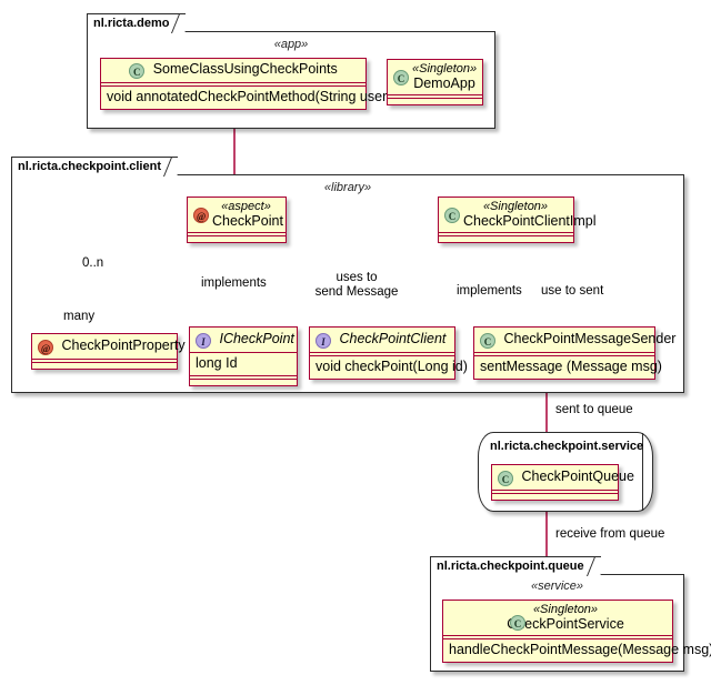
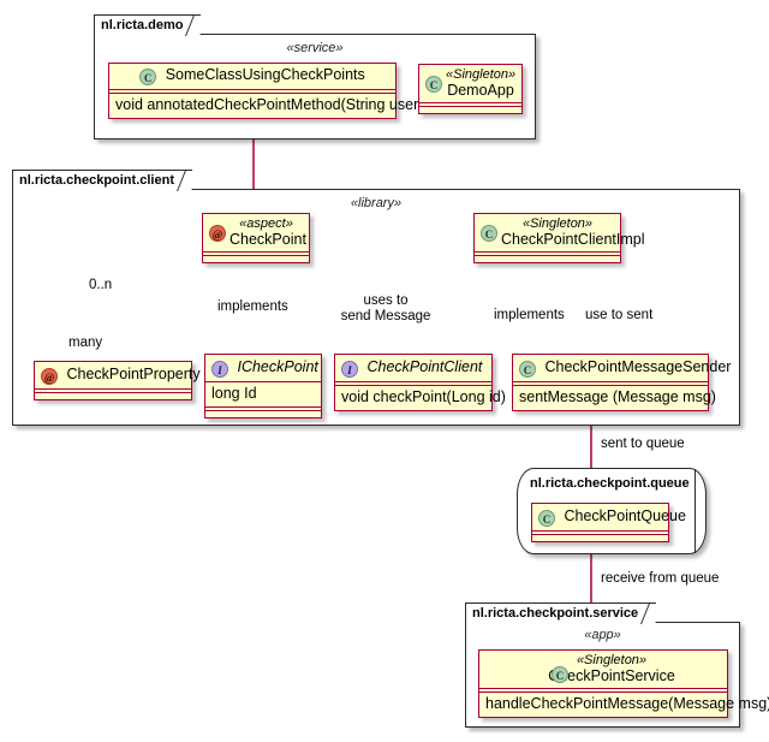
  nl.ricta.demo
- «app»
+ «service»
  C SomeClassUsingCheckPoints
  void annotatedCheckPointMethod(String user
  C
  «Singleton»
  DemoApp
  nl.ricta.checkpoint.client
  «library»
  @
  «aspect»
  CheckPoint
  C
  «Singleton»
  CheckPointClientImpl
  @ CheckPointProperty
  I ICheckPoint
  long Id
  I CheckPointClient
  void checkPoint(Long id)
  C CheckPointMessageSender
  sentMessage (Message msg)
- nl.ricta.checkpoint.service
+ nl.ricta.checkpoint.queue
  C CheckPointQueue
- nl.ricta.checkpoint.queue
+ nl.ricta.checkpoint.service
- «service»
+ «app»
  «Singleton»
  eckPointService
  C
  handleCheckPointMessage(Message msg
  0..n
  many
  implements
  uses to
  send Message
  implements
  use to sent
  sent to queue
  receive from queue
